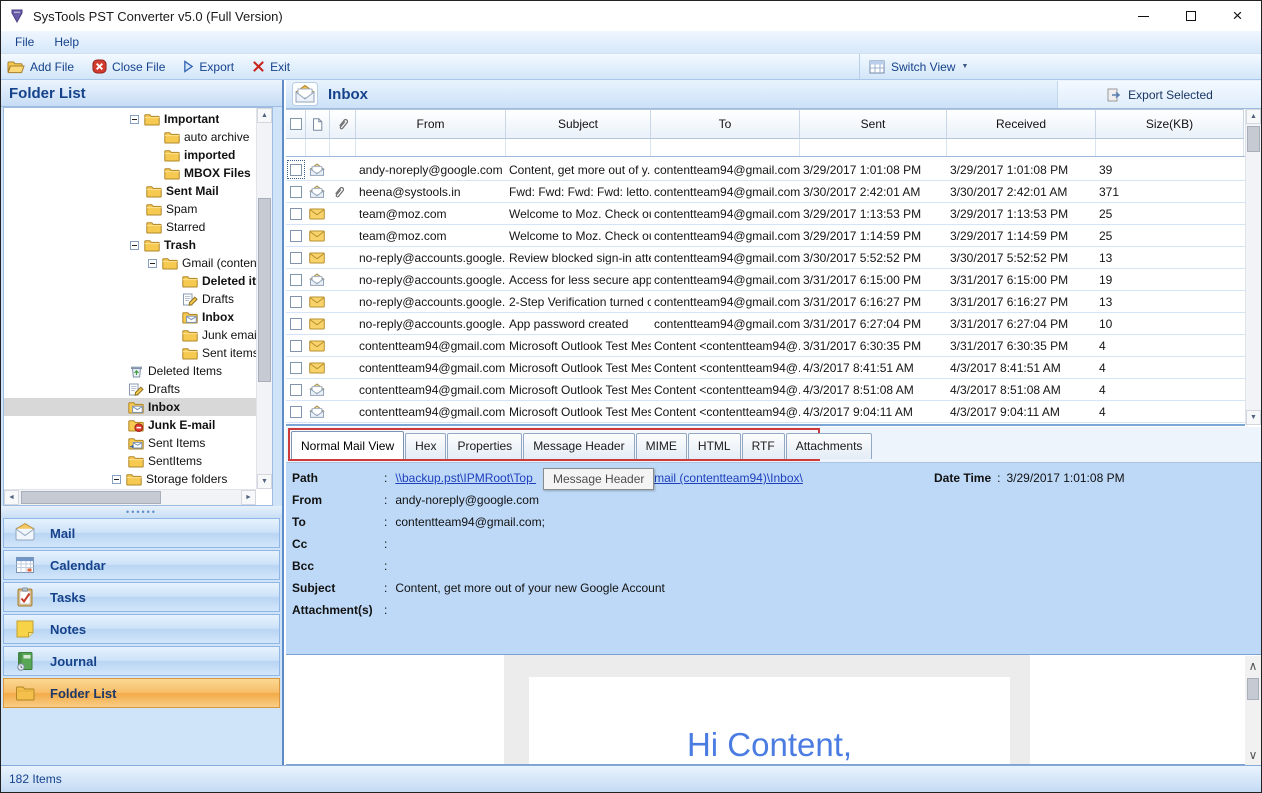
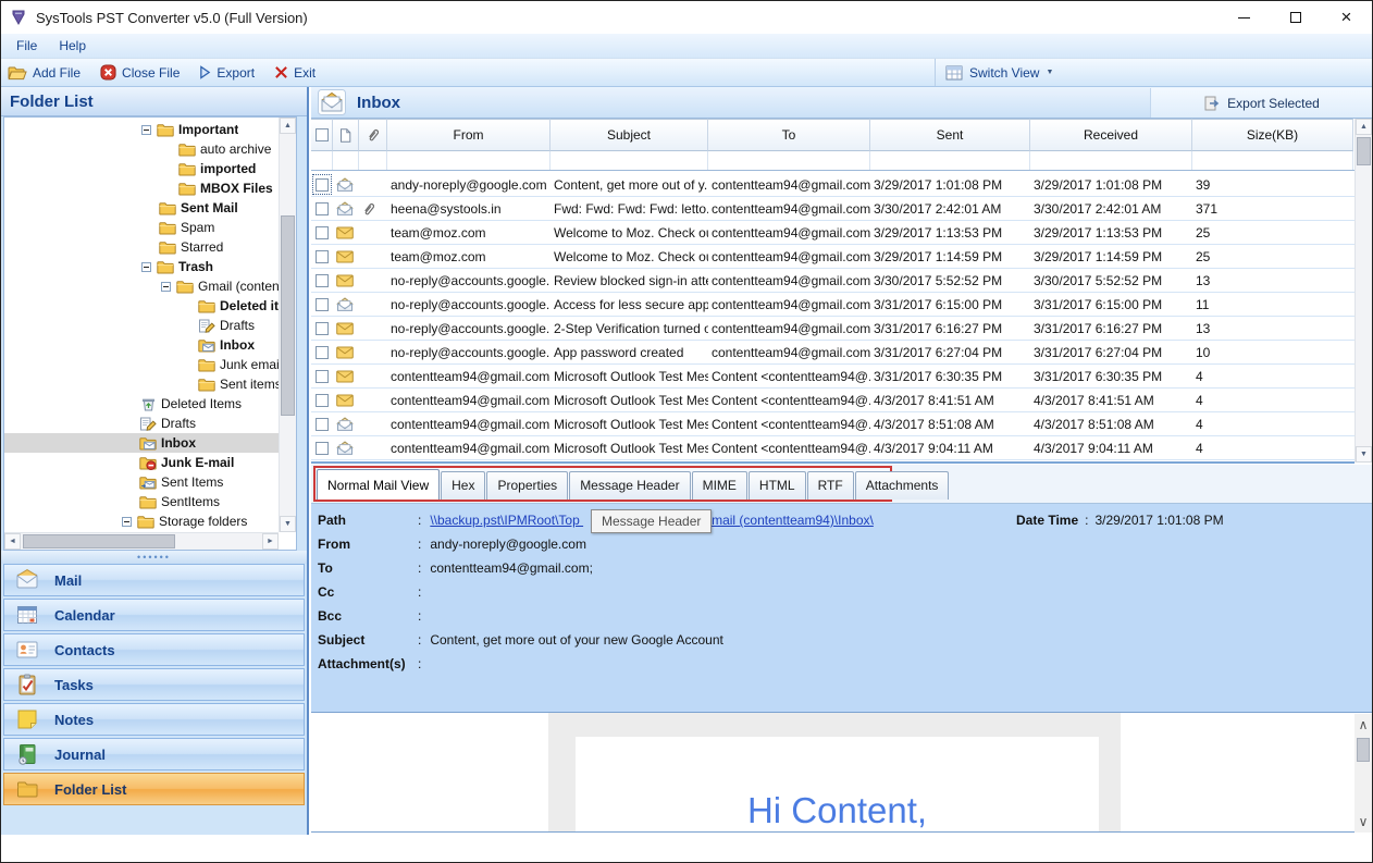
  SysTools PST Converter v5.0 (Full Version)
  ×
  File
  Help
  Add File
  Close File
  Export
  Exit
  Switch View
  Folder List
  Important
  auto archive
  imported
  MBOX Files
  Sent Mail
  Spam
  Starred
  Trash
  Gmail (conten
  Deleted it
  Drafts
  Inbox
  Junk ema
  Sent item
  Deleted Items
  Drafts
  Inbox
  Junk E-mail
  Sent Items
  SentItems
  Storage folders
  ••••••
  Mail
  Calendar
+ Contacts
  Tasks
  Notes
  Journal
  Folder List
  Inbox
  Export Selected
  From
  Subject
  To
  Sent
  Received
  Size(KB)
  andy-noreply@google.com
  Content, get more out of y.
  contentteam94@gmail.com
  3/29/2017 1:01:08 PM
  3/29/2017 1:01:08 PM
  39
  heena@systools.in
  Fwd: Fwd: Fwd: Fwd: letto.
  contentteam94@gmail.com
  3/30/2017 2:42:01 AM
  3/30/2017 2:42:01 AM
  371
  team@moz.com
  Welcome to Moz. Check o
  contentteam94@gmail.com
  3/29/2017 1:13:53 PM
  3/29/2017 1:13:53 PM
  25
  team@moz.com
  Welcome to Moz. Check o
  contentteam94@gmail.com
  3/29/2017 1:14:59 PM
  3/29/2017 1:14:59 PM
  25
  no-reply@accounts.google.
  Review blocked sign-in att
  contentteam94@gmail.com
  3/30/2017 5:52:52 PM
  3/30/2017 5:52:52 PM
  13
  no-reply@accounts.google.
  Access for less secure app
  contentteam94@gmail.com
  3/31/2017 6:15:00 PM
  3/31/2017 6:15:00 PM
- 19
+ 11
  no-reply@accounts.google.
  2-Step Verification turned o
  contentteam94@gmail.com
  3/31/2017 6:16:27 PM
  3/31/2017 6:16:27 PM
  13
  no-reply@accounts.google.
  App password created
  contentteam94@gmail.com
  3/31/2017 6:27:04 PM
  3/31/2017 6:27:04 PM
  10
  contentteam94@gmail.com
  Microsoft Outlook Test Mes
  Content <contentteam94@.
  3/31/2017 6:30:35 PM
  3/31/2017 6:30:35 PM
  4
  contentteam94@gmail.com
  Microsoft Outlook Test Mes
  Content <contentteam94@.
  4/3/2017 8:41:51 AM
  4/3/2017 8:41:51 AM
  4
  contentteam94@gmail.com
  Microsoft Outlook Test Mes
  Content <contentteam94@.
  4/3/2017 8:51:08 AM
  4/3/2017 8:51:08 AM
  4
  contentteam94@gmail.com
  Microsoft Outlook Test Mes
  Content <contentteam94@.
  4/3/2017 9:04:11 AM
  4/3/2017 9:04:11 AM
  4
  Normal Mail View
  Hex
  Properties
  Message Header
  MIME
  HTML
  RTF
  Attachments
  Path
  \\backup.pst\IPMRoot\Top mail (contentteam94)\Inbox\
  Date Time
  3/29/2017 1:01:08 PM
  Message Header
  From
  andy-noreply@google.com
  To
  contentteam94@gmail.com;
  Cc
  Bcc
  Subject
  Content, get more out of your new Google Account
  Attachment(s)
  Hi Content,
  ∧
  ∨
- 182 Items
